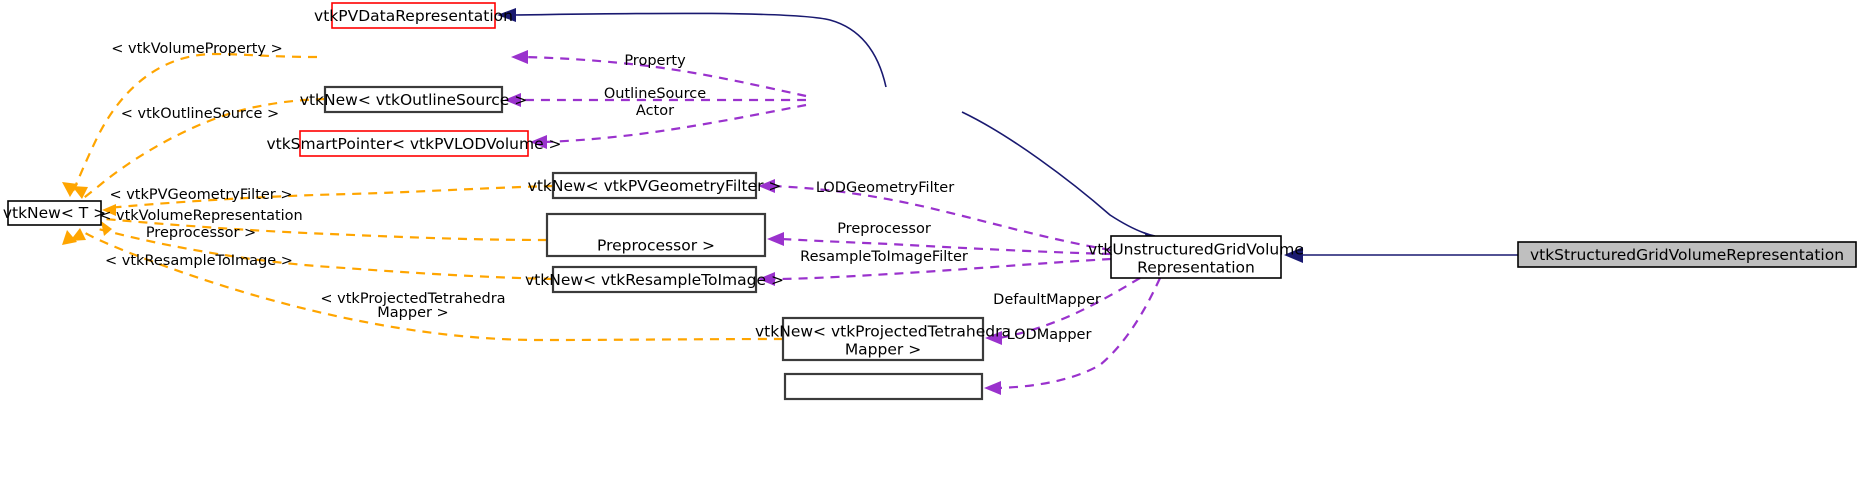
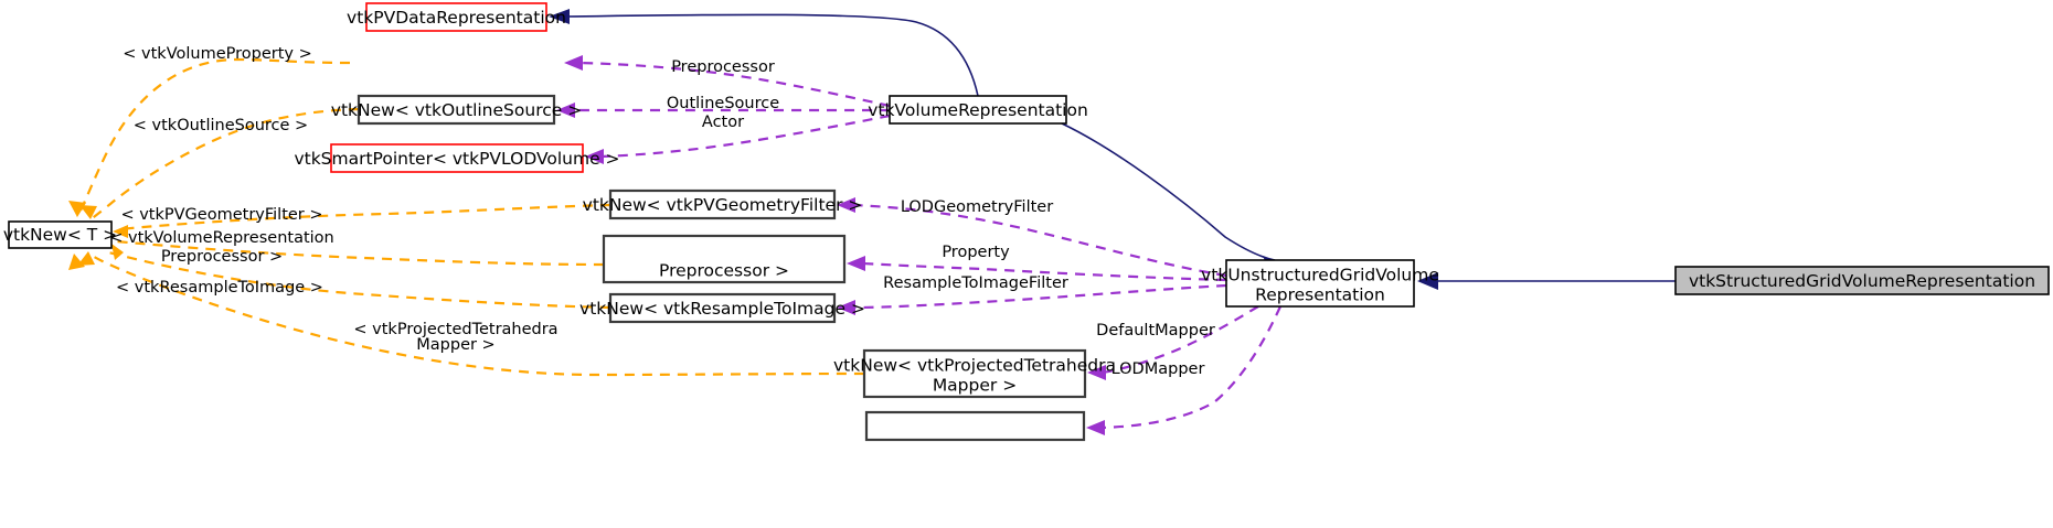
  vtkPVDataRepresentation
  vtkNew< vtkOutlineSource >
  vtkSmartPointer< vtkPVLODVolume >
  vtkNew< T >
  vtkNew< vtkPVGeometryFilter >
  Preprocessor >
  vtkNew< vtkResampleToImage >
+ vtkVolumeRepresentation
  vtkNew< vtkProjectedTetrahedra
  Mapper >
  vtkUnstructuredGridVolume
  Representation
  vtkStructuredGridVolumeRepresentation
  < vtkVolumeProperty >
  < vtkOutlineSource >
  < vtkPVGeometryFilter >
  < vtkVolumeRepresentation
  Preprocessor >
  < vtkResampleToImage >
  < vtkProjectedTetrahedra
  Mapper >
- Property
+ Preprocessor
  OutlineSource
  Actor
  LODGeometryFilter
- Preprocessor
+ Property
  ResampleToImageFilter
  DefaultMapper
  LODMapper
